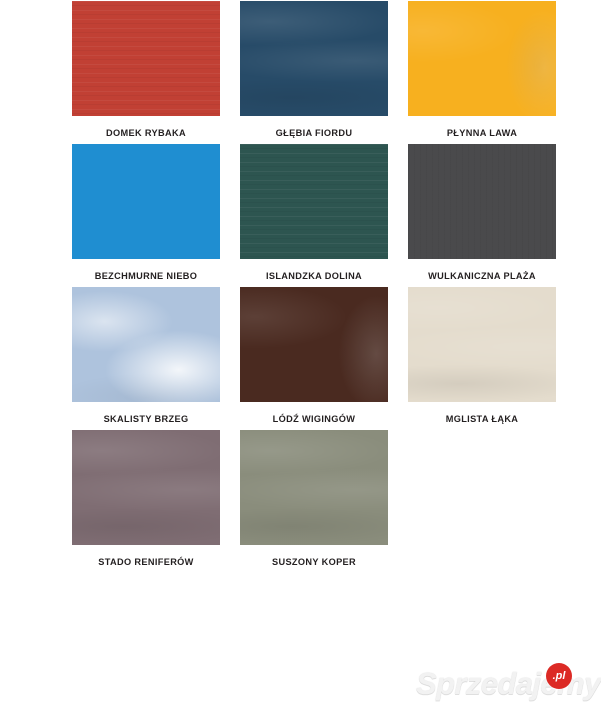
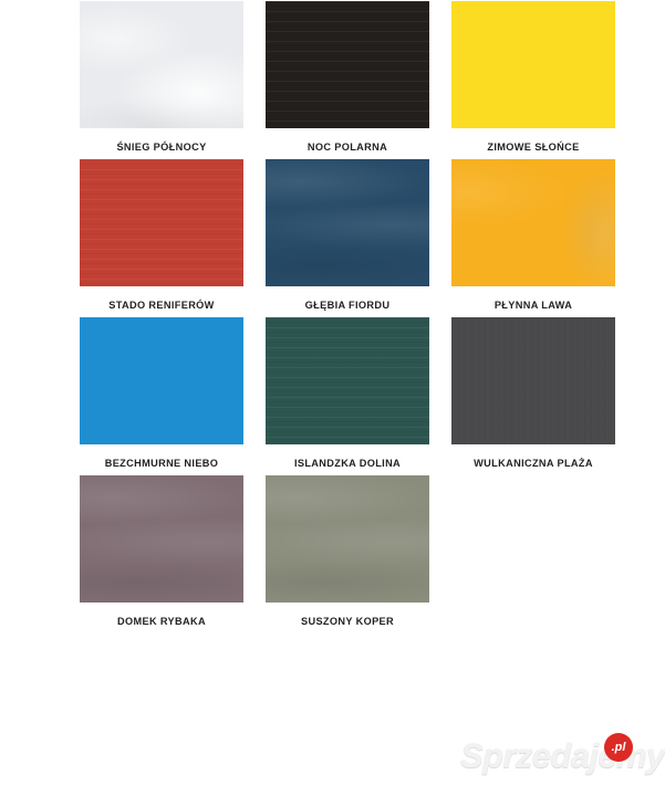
+ ŚNIEG PÓŁNOCY
+ NOC POLARNA
+ ZIMOWE SŁOŃCE
- DOMEK RYBAKA
+ STADO RENIFERÓW
  GŁĘBIA FIORDU
  PŁYNNA LAWA
  BEZCHMURNE NIEBO
  ISLANDZKA DOLINA
  WULKANICZNA PLAŻA
- SKALISTY BRZEG
- LÓDŹ WIGINGÓW
- MGLISTA ŁĄKA
- STADO RENIFERÓW
+ DOMEK RYBAKA
  SUSZONY KOPER
  Sprzedajmy
  .pl
